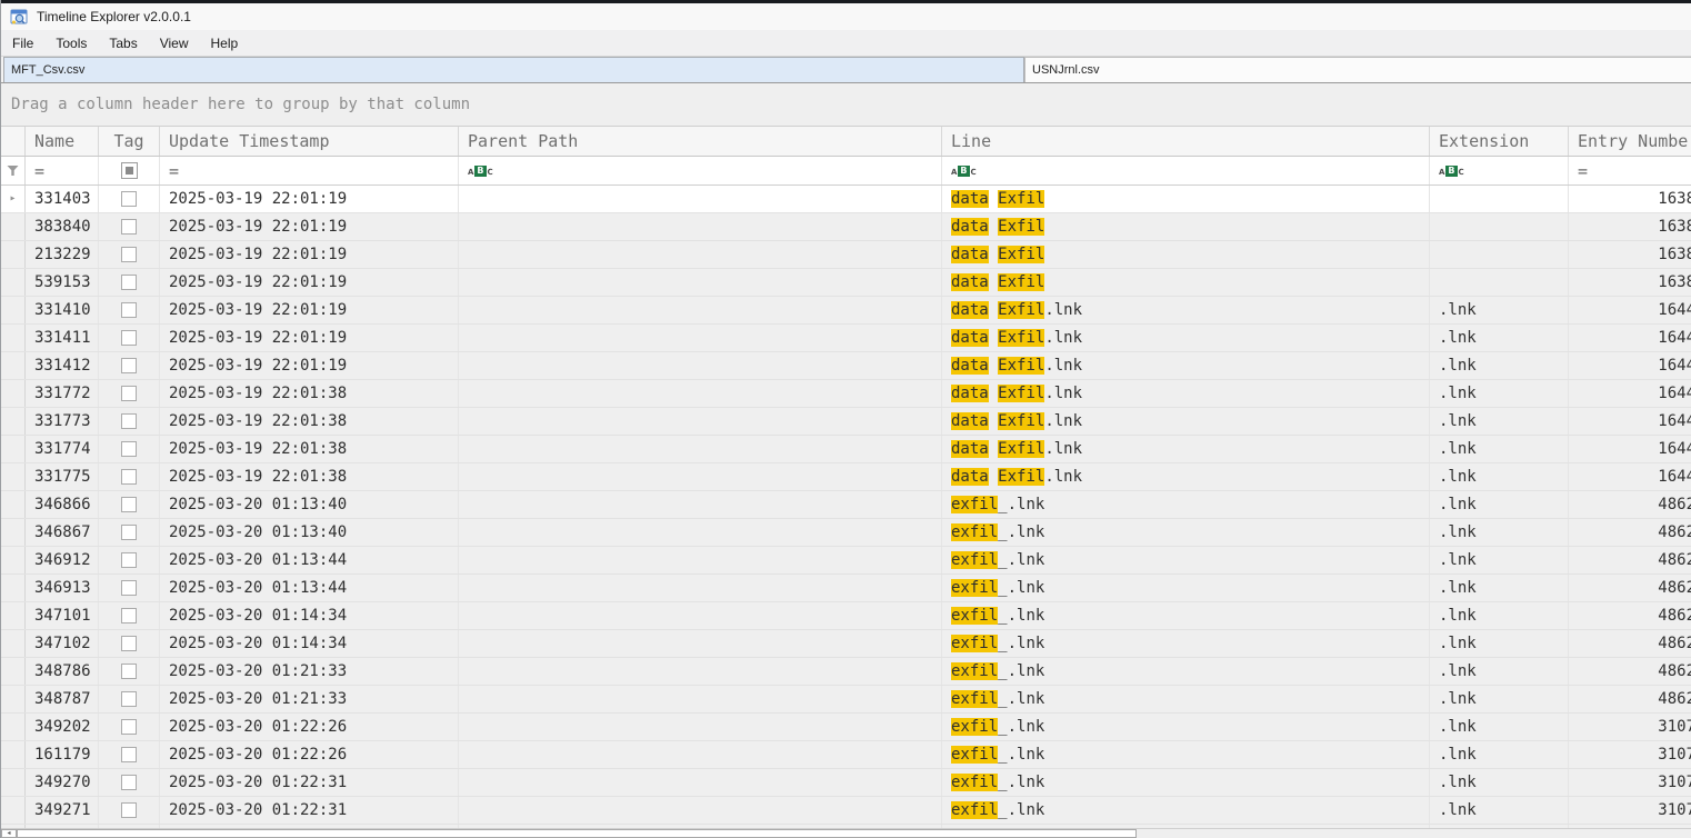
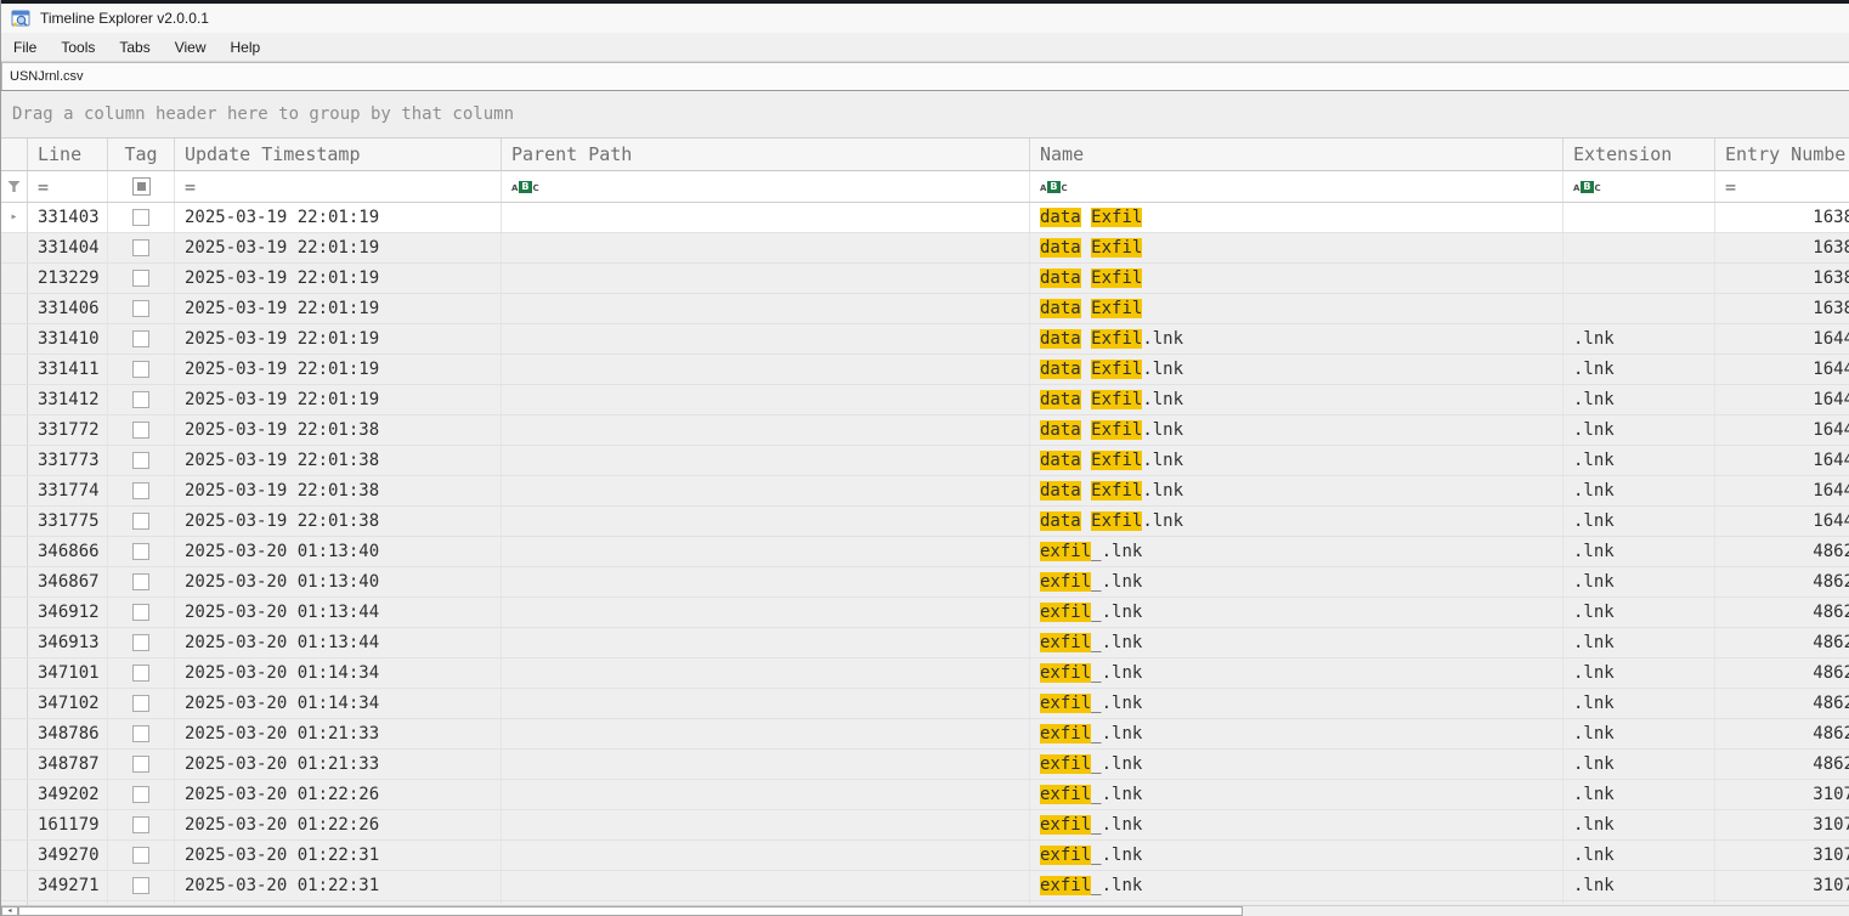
  Timeline Explorer v2.0.0.1
  File
  Tools
  Tabs
  View
  Help
- MFT_Csv.csv
  USNJrnl.csv
  Drag a column header here to group by that column
- Name
+ Line
  Tag
  Update Timestamp
  Parent Path
- Line
+ Name
  Extension
  Entry Numbe
  =
  =
  A
  B
  C
  A
  B
  C
  A
  B
  C
  =
  ▸
  331403
  2025-03-19 22:01:19
  data
  Exfil
  163
- 383840
+ 331404
  2025-03-19 22:01:19
  data
  Exfil
  163
  213229
  2025-03-19 22:01:19
  data
  Exfil
  163
- 539153
+ 331406
  2025-03-19 22:01:19
  data
  Exfil
  163
  331410
  2025-03-19 22:01:19
  data
  Exfil
  .lnk
  .lnk
  164
  331411
  2025-03-19 22:01:19
  data
  Exfil
  .lnk
  .lnk
  164
  331412
  2025-03-19 22:01:19
  data
  Exfil
  .lnk
  .lnk
  164
  331772
  2025-03-19 22:01:38
  data
  Exfil
  .lnk
  .lnk
  164
  331773
  2025-03-19 22:01:38
  data
  Exfil
  .lnk
  .lnk
  164
  331774
  2025-03-19 22:01:38
  data
  Exfil
  .lnk
  .lnk
  164
  331775
  2025-03-19 22:01:38
  data
  Exfil
  .lnk
  .lnk
  164
  346866
  2025-03-20 01:13:40
  exfil
  _.lnk
  .lnk
  486
  346867
  2025-03-20 01:13:40
  exfil
  _.lnk
  .lnk
  486
  346912
  2025-03-20 01:13:44
  exfil
  _.lnk
  .lnk
  486
  346913
  2025-03-20 01:13:44
  exfil
  _.lnk
  .lnk
  486
  347101
  2025-03-20 01:14:34
  exfil
  _.lnk
  .lnk
  486
  347102
  2025-03-20 01:14:34
  exfil
  _.lnk
  .lnk
  486
  348786
  2025-03-20 01:21:33
  exfil
  _.lnk
  .lnk
  486
  348787
  2025-03-20 01:21:33
  exfil
  _.lnk
  .lnk
  486
  349202
  2025-03-20 01:22:26
  exfil
  _.lnk
  .lnk
  310
  161179
  2025-03-20 01:22:26
  exfil
  _.lnk
  .lnk
  310
  349270
  2025-03-20 01:22:31
  exfil
  _.lnk
  .lnk
  310
  349271
  2025-03-20 01:22:31
  exfil
  _.lnk
  .lnk
  310
